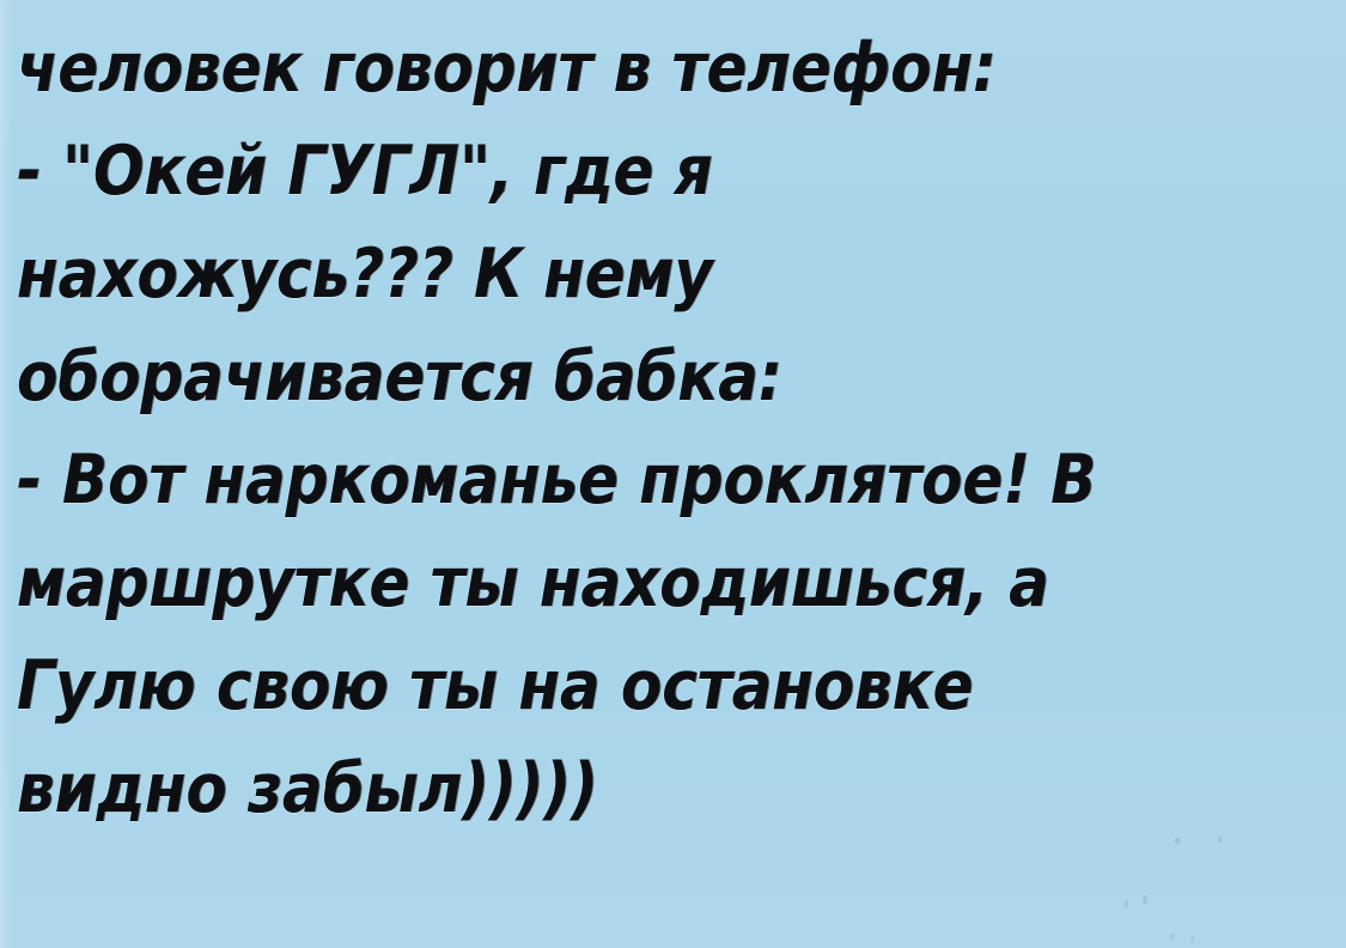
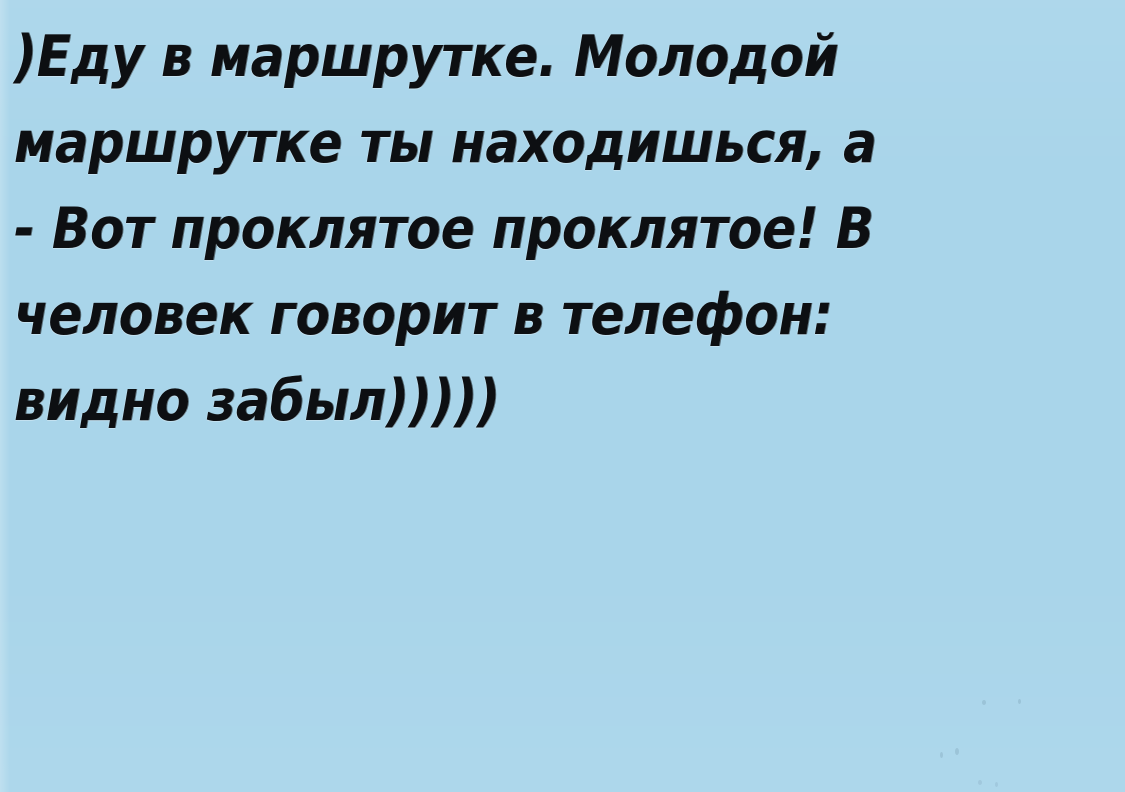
+ )Еду в маршрутке. Молодой
- человек говорит в телефон:
+ маршрутке ты находишься, а
- - "Окей ГУГЛ", где я
- нахожусь??? К нему
- оборачивается бабка:
- - Вот наркоманье проклятое! В
+ - Вот проклятое проклятое! В
- маршрутке ты находишься, а
+ человек говорит в телефон:
- Гулю свою ты на остановке
  видно забыл)))))
